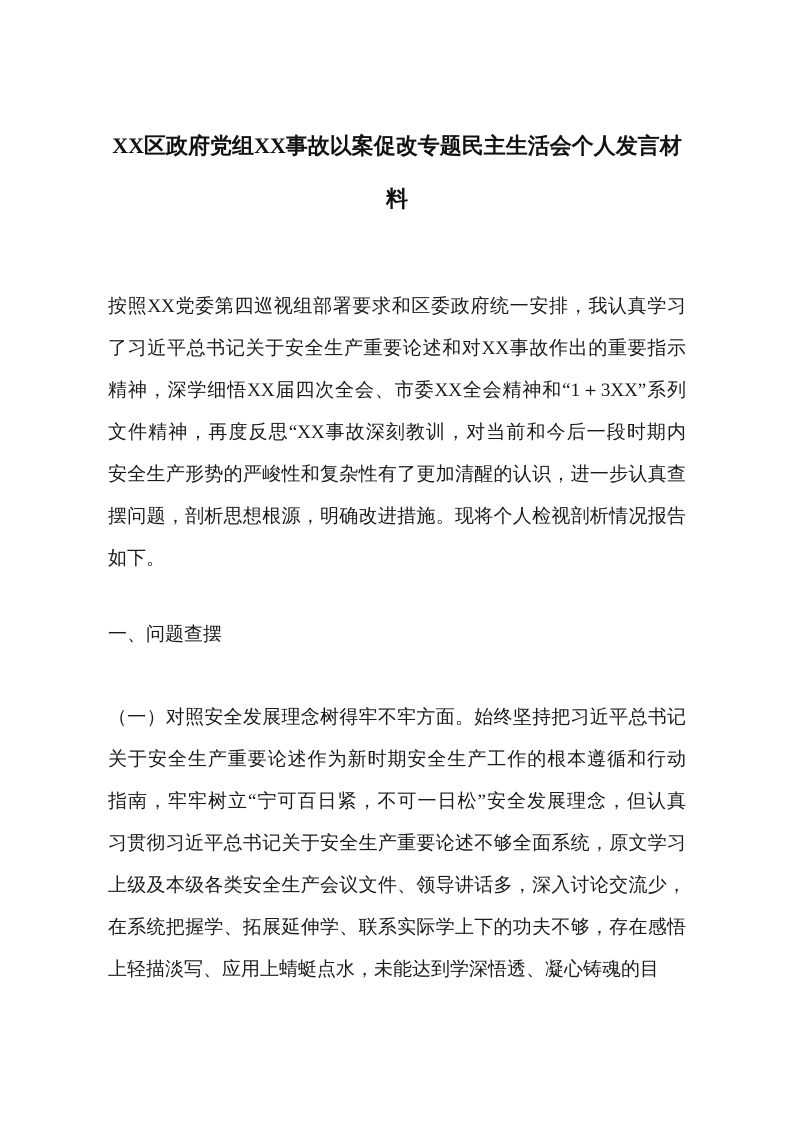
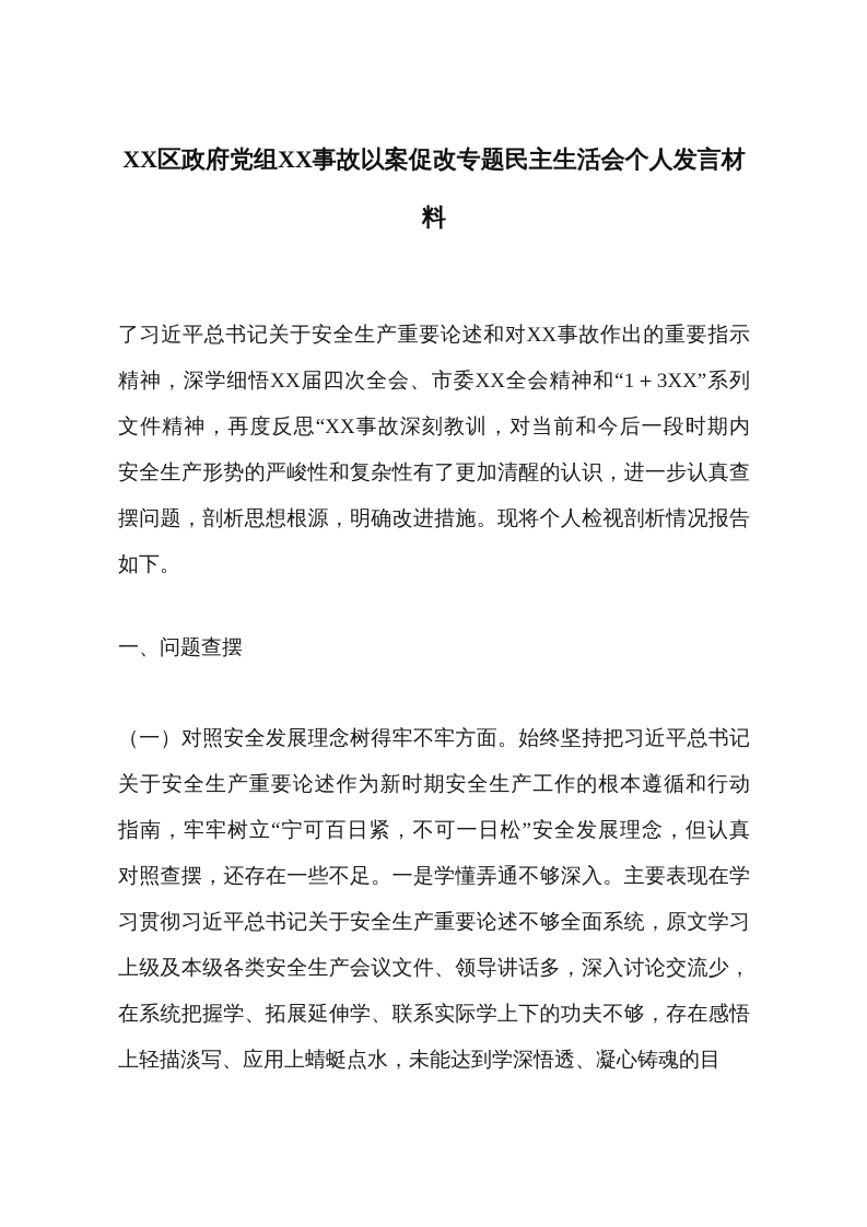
  XX区政府党组XX事故以案促改专题民主生活会个人发言材
  料
- 按照XX党委第四巡视组部署要求和区委政府统一安排，我认真学习
  了习近平总书记关于安全生产重要论述和对XX事故作出的重要指示
  精神，深学细悟XX届四次全会、市委XX全会精神和“1＋3XX”系列
  文件精神，再度反思“XX事故深刻教训，对当前和今后一段时期内
  安全生产形势的严峻性和复杂性有了更加清醒的认识，进一步认真查
  摆问题，剖析思想根源，明确改进措施。现将个人检视剖析情况报告
  如下。
  一、问题查摆
  （一）对照安全发展理念树得牢不牢方面。始终坚持把习近平总书记
  关于安全生产重要论述作为新时期安全生产工作的根本遵循和行动
  指南，牢牢树立“宁可百日紧，不可一日松”安全发展理念，但认真
+ 对照查摆，还存在一些不足。一是学懂弄通不够深入。主要表现在学
  习贯彻习近平总书记关于安全生产重要论述不够全面系统，原文学习
  上级及本级各类安全生产会议文件、领导讲话多，深入讨论交流少，
  在系统把握学、拓展延伸学、联系实际学上下的功夫不够，存在感悟
  上轻描淡写、应用上蜻蜓点水，未能达到学深悟透、凝心铸魂的目
